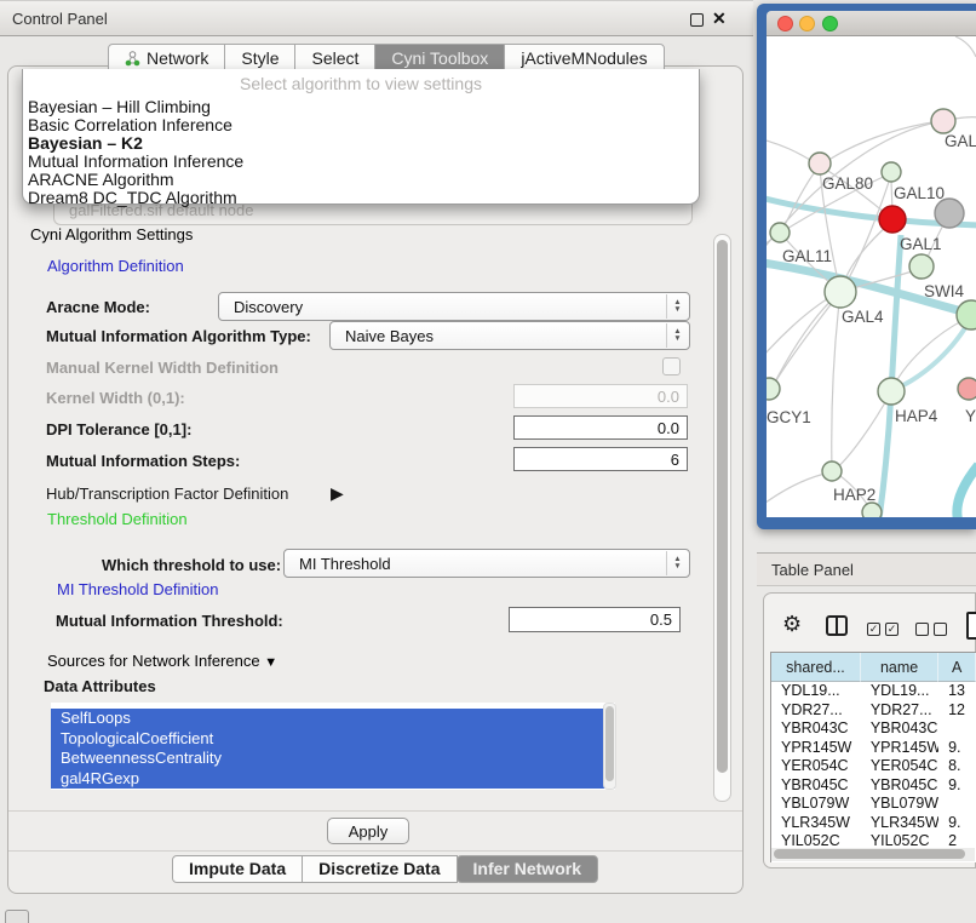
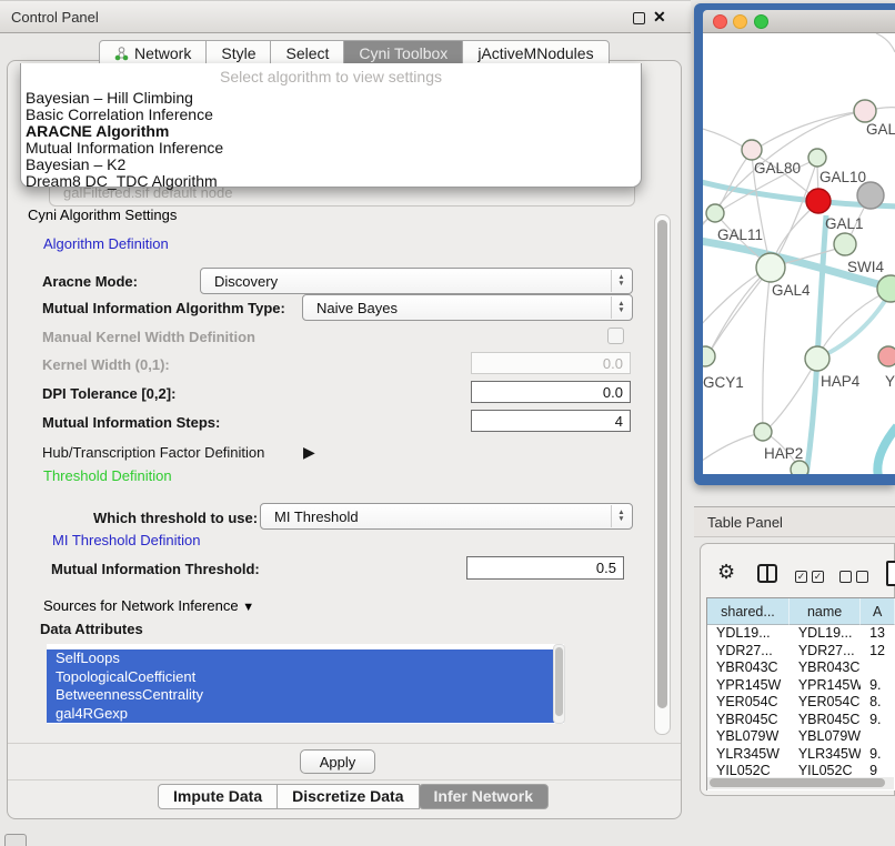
  Control Panel
  ✕
  Network
  Style
  Select
  Cyni Toolbox
  jActiveMNodules
  galFiltered.sif default node
  Select algorithm to view settings
  Bayesian – Hill Climbing
  Basic Correlation Inference
- Bayesian – K2
+ ARACNE Algorithm
  Mutual Information Inference
- ARACNE Algorithm
+ Bayesian – K2
  Dream8 DC_TDC Algorithm
  Cyni Algorithm Settings
  Algorithm Definition
  Aracne Mode:
  Discovery
  Mutual Information Algorithm Type:
  Naive Bayes
  Manual Kernel Width Definition
  Kernel Width (0,1):
  0.0
- DPI Tolerance [0,1]:
+ DPI Tolerance [0,2]:
  0.0
  Mutual Information Steps:
- 6
+ 4
  Hub/Transcription Factor Definition
  ▶
  Threshold Definition
  Which threshold to use:
  MI Threshold
  MI Threshold Definition
  Mutual Information Threshold:
  0.5
  Sources for Network Inference ▼
  Data Attributes
  SelfLoops
  TopologicalCoefficient
  BetweennessCentrality
  gal4RGexp
  Apply
  Impute Data
  Discretize Data
  Infer Network
  GAL
  GAL80
  GAL10
  GAL1
  GAL11
  GAL4
  SWI4
  GCY1
  HAP4
  Y
  HAP2
  Table Panel
  ⚙
  ✓
  ✓
  shared...
  name
  A
  YDL19...
  YDL19...
  13
  YDR27...
  YDR27...
  12
  YBR043C
  YBR043C
  YPR145W
  YPR145W
  9.
  YER054C
  YER054C
  8.
  YBR045C
  YBR045C
  9.
  YBL079W
  YBL079W
  YLR345W
  YLR345W
  9.
  YIL052C
  YIL052C
- 2
+ 9
